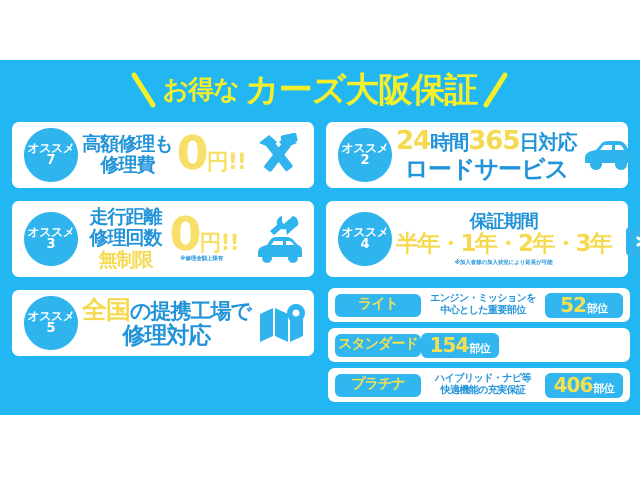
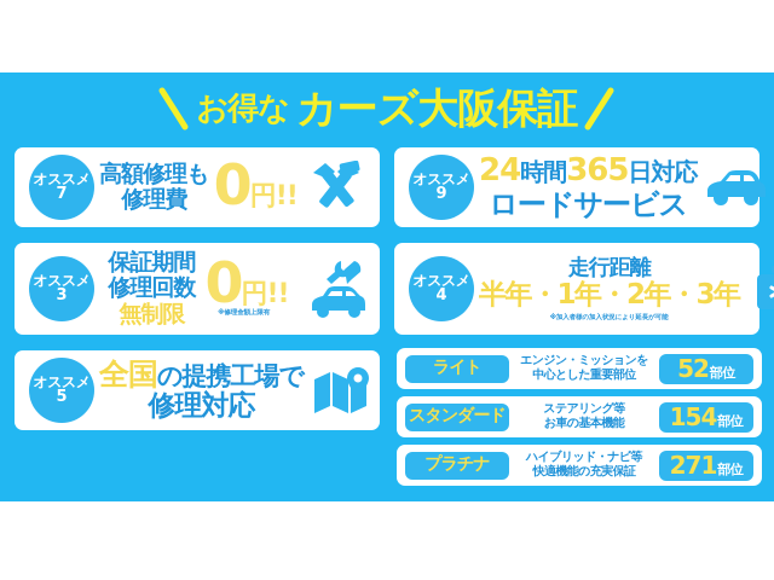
  お得な
  カーズ大阪保証
  オススメ
  7
  高額修理も
  修理費
  0
  円!!
  オススメ
- 2
+ 9
  24時間365日対応
  ロードサービス
  オススメ
  3
- 走行距離
+ 保証期間
  修理回数
  無制限
  0
  円!!
  オススメ
  4
- 保証期間
+ 走行距離
  半年・1年・2年・3年
  オススメ
  5
  全国の提携工場で
  修理対応
  ライト
  エンジン・ミッションを
  中心とした重要部位
  52
  部位
  スタンダード
+ ステアリング等
+ お車の基本機能
  154
  部位
  プラチナ
  ハイブリッド・ナビ等
  快適機能の充実保証
- 406
+ 271
  部位
